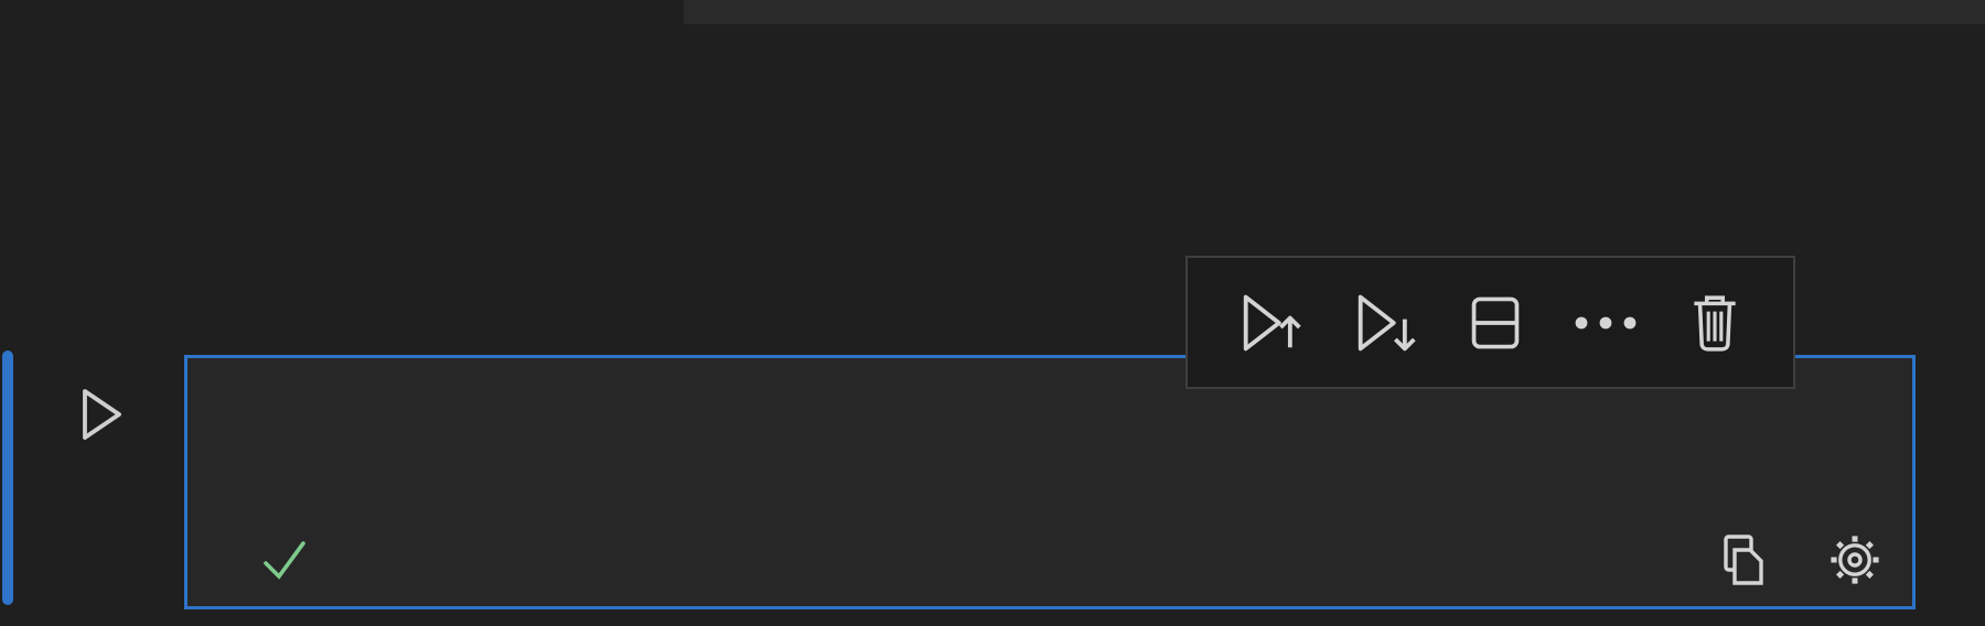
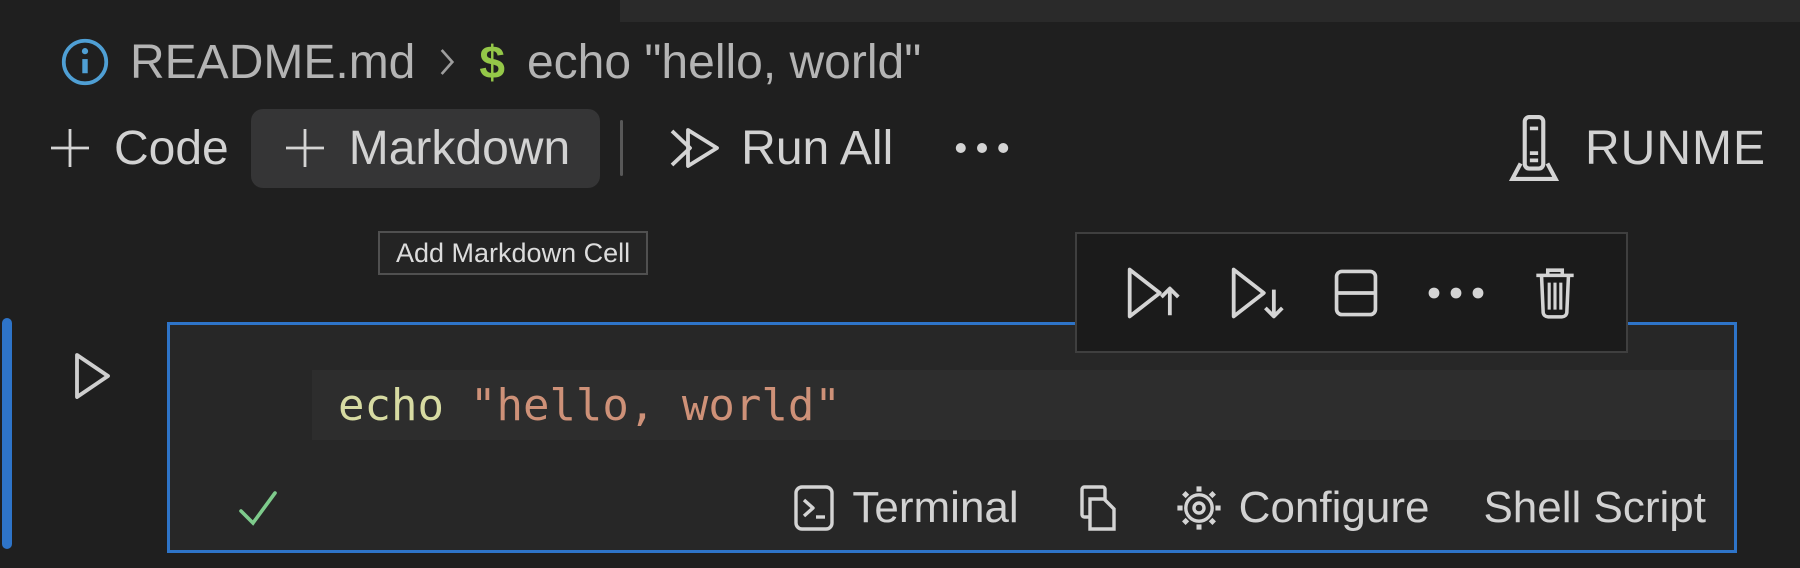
+ README.md
+ $
+ echo "hello, world"
+ Code
+ Markdown
+ Run All
+ RUNME
+ Add Markdown Cell
+ echo
+ "hello, world"
+ Terminal
+ Configure
+ Shell Script
